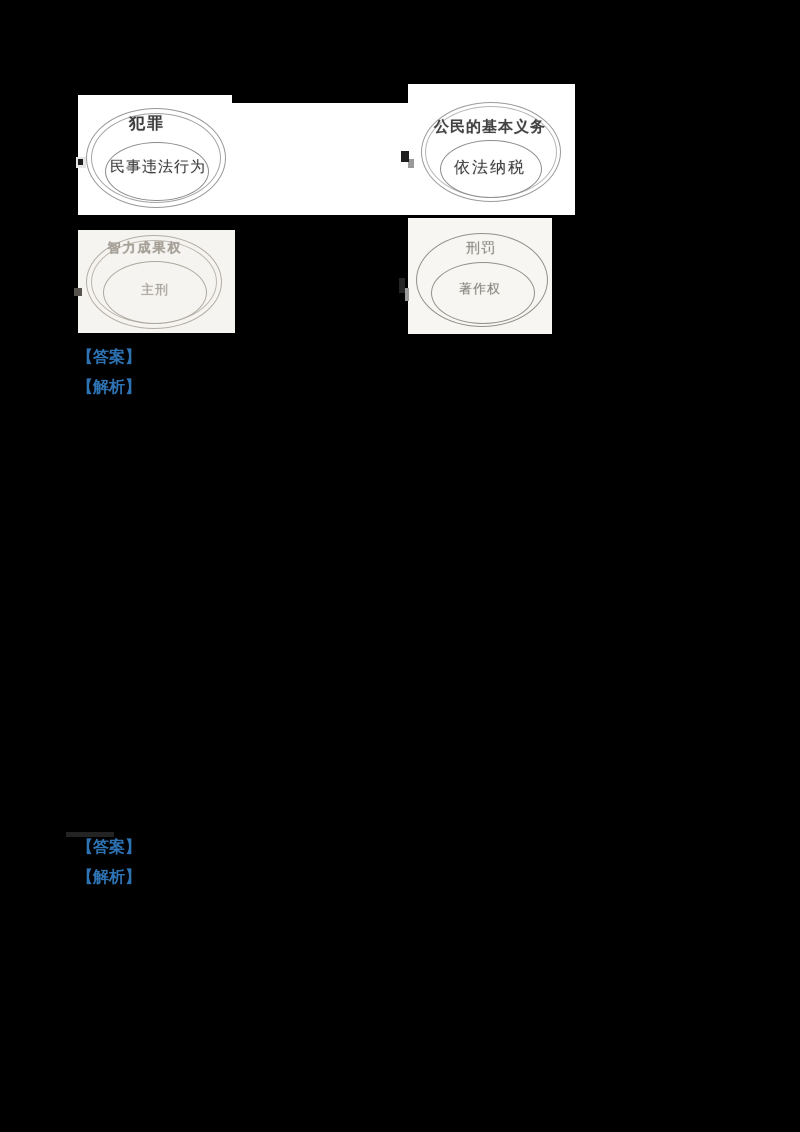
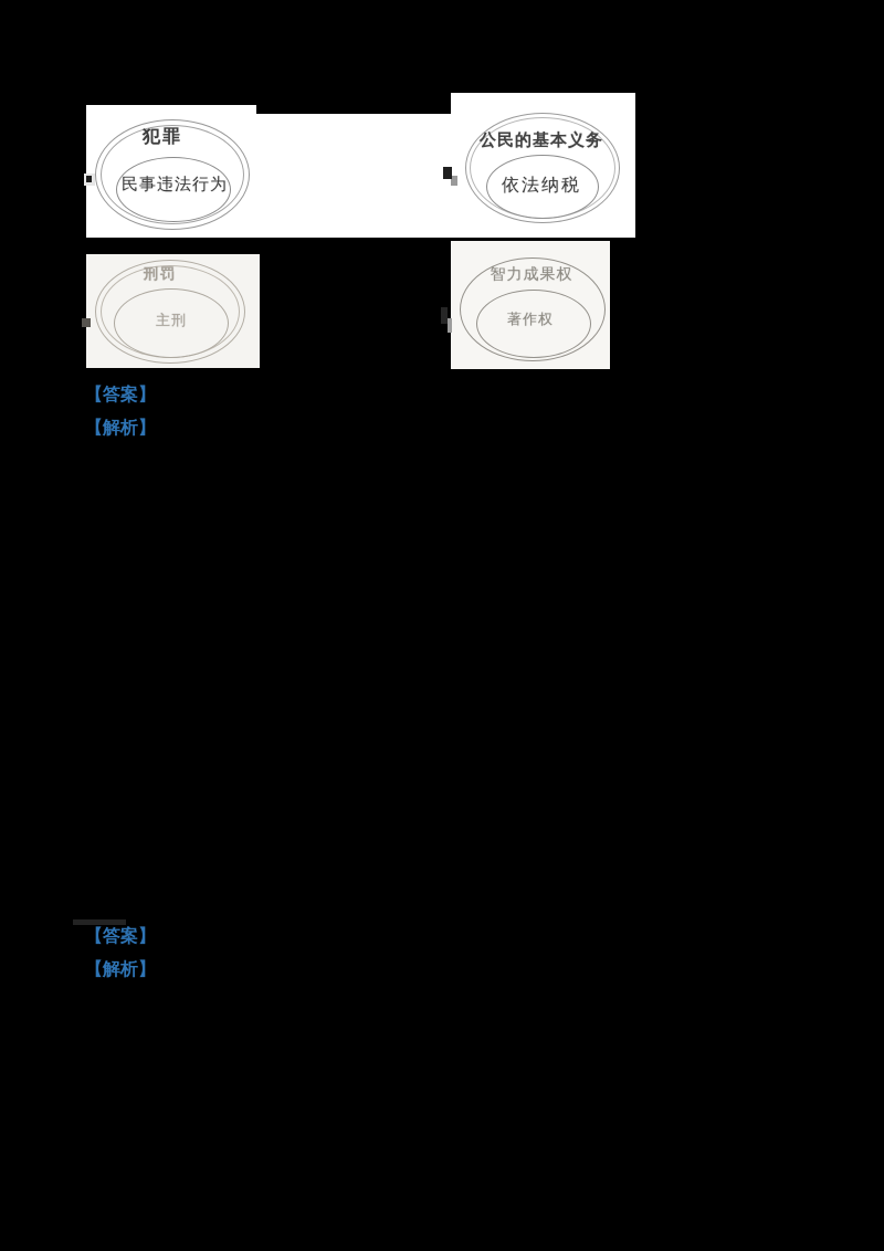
  犯罪
  民事违法行为
  公民的基本义务
  依法纳税
- 智力成果权
+ 刑罚
  主刑
- 刑罚
+ 智力成果权
  著作权
  【答案】
  【解析】
  【答案】
  【解析】
